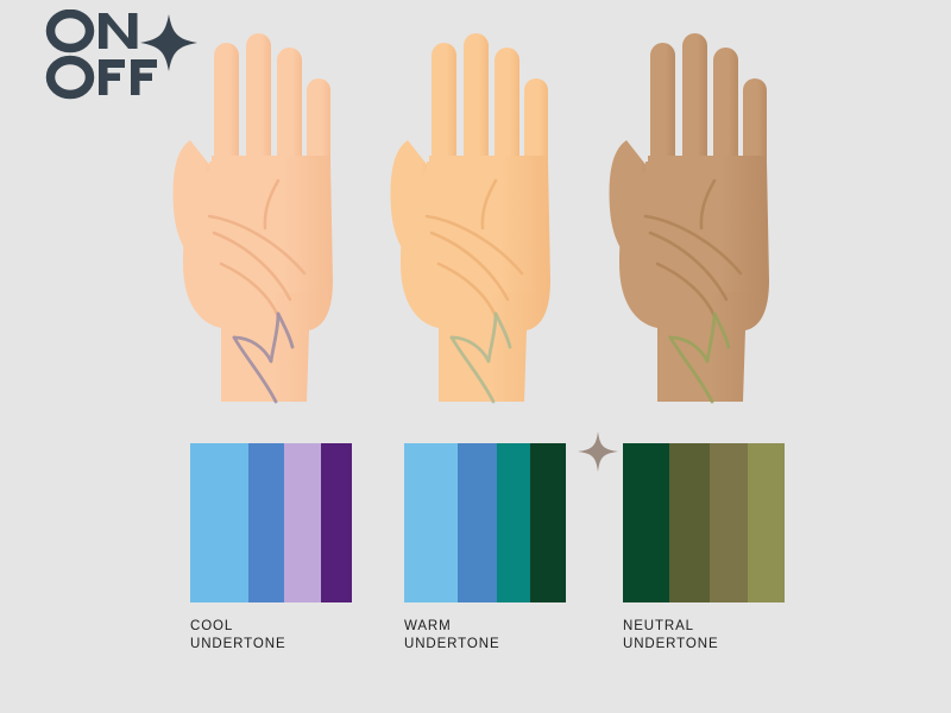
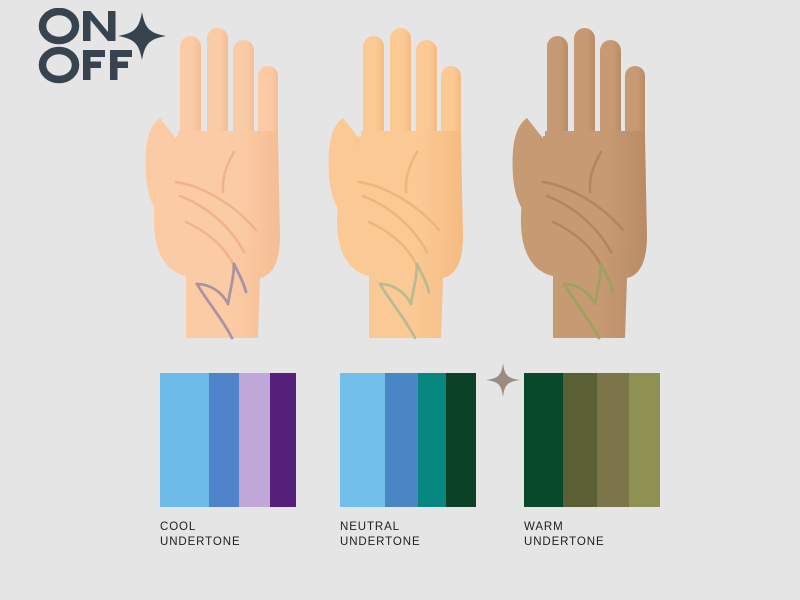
  COOL
  UNDERTONE
- WARM
+ NEUTRAL
  UNDERTONE
- NEUTRAL
+ WARM
  UNDERTONE
